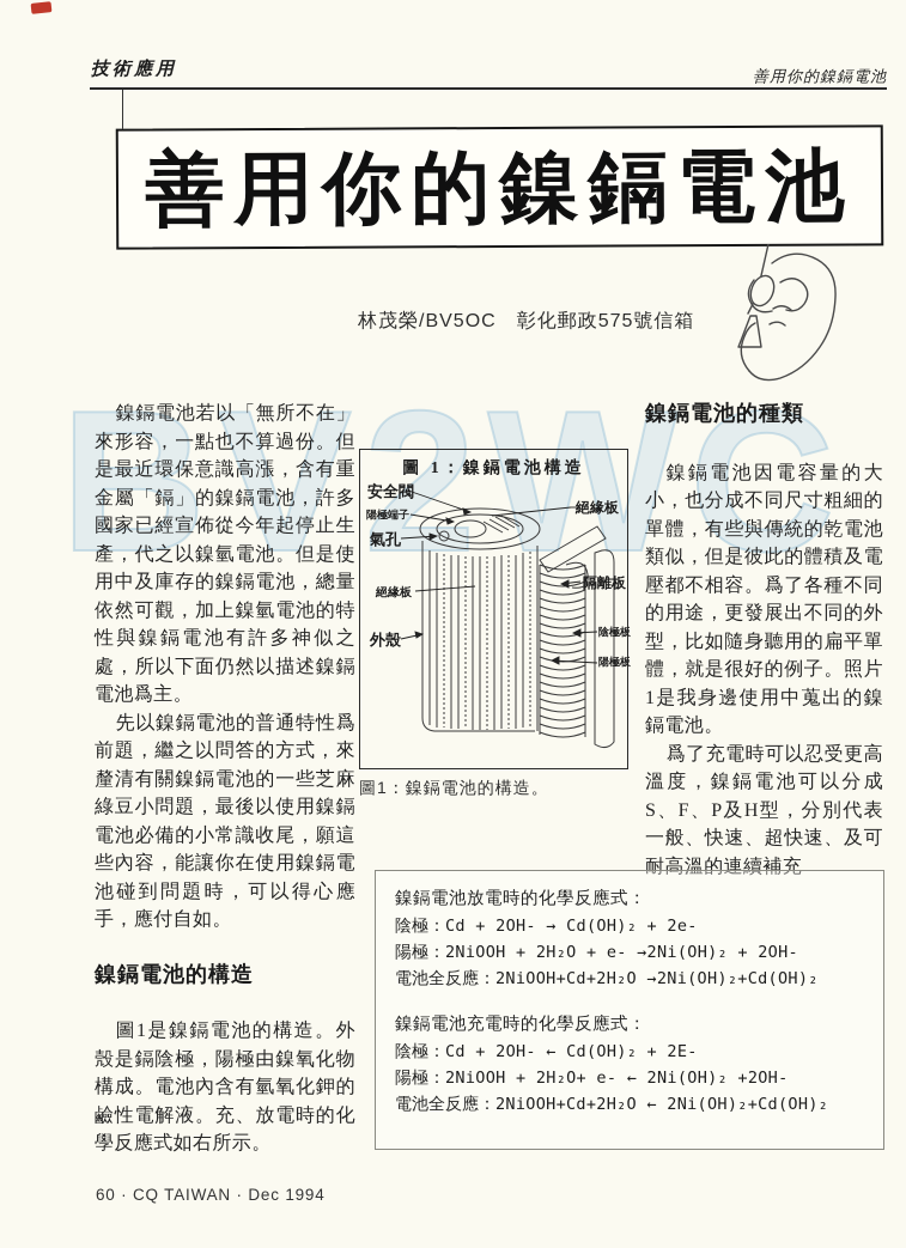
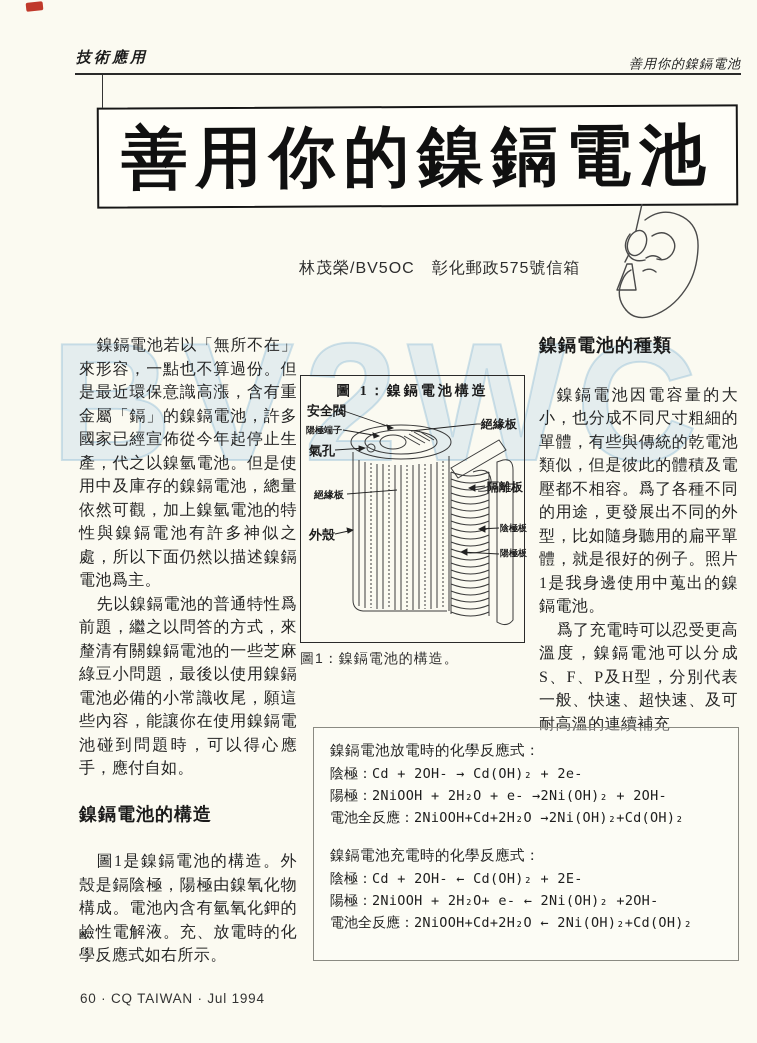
  BV2WC
  技術應用
  善用你的鎳鎘電池
  善用你的鎳鎘電池
  林茂榮/BV5OC 彰化郵政575號信箱
  鎳鎘電池若以「無所不在」來形容，一點也不算過份。但是最近環保意識高漲，含有重金屬「鎘」的鎳鎘電池，許多國家已經宣佈從今年起停止生產，代之以鎳氫電池。但是使用中及庫存的鎳鎘電池，總量依然可觀，加上鎳氫電池的特性與鎳鎘電池有許多神似之處，所以下面仍然以描述鎳鎘電池爲主。
  先以鎳鎘電池的普通特性爲前題，繼之以問答的方式，來釐清有關鎳鎘電池的一些芝麻綠豆小問題，最後以使用鎳鎘電池必備的小常識收尾，願這些內容，能讓你在使用鎳鎘電池碰到問題時，可以得心應手，應付自如。
  鎳鎘電池的構造
  圖1是鎳鎘電池的構造。外殼是鎘陰極，陽極由鎳氧化物構成。電池內含有氫氧化鉀的鹼性電解液。充、放電時的化學反應式如右所示。
  圖 1：鎳鎘電池構造
  安全閥
  陽極端子
  氣孔
  絕緣板
  外殼
  絕緣板
  隔離板
  陰極板
  陽極板
  圖1：鎳鎘電池的構造。
  鎳鎘電池的種類
  鎳鎘電池因電容量的大小，也分成不同尺寸粗細的單體，有些與傳統的乾電池類似，但是彼此的體積及電壓都不相容。爲了各種不同的用途，更發展出不同的外型，比如隨身聽用的扁平單體，就是很好的例子。照片1是我身邊使用中蒐出的鎳鎘電池。
  爲了充電時可以忍受更高溫度，鎳鎘電池可以分成S、F、P及H型，分別代表一般、快速、超快速、及可耐高溫的連續補充
  鎳鎘電池放電時的化學反應式：
  陰極：Cd + 2OH- → Cd(OH)₂ + 2e-
  陽極：2NiOOH + 2H₂O + e- →2Ni(OH)₂ + 2OH-
  電池全反應：2NiOOH+Cd+2H₂O →2Ni(OH)₂+Cd(OH)₂
  鎳鎘電池充電時的化學反應式：
  陰極：Cd + 2OH- ← Cd(OH)₂ + 2E-
  陽極：2NiOOH + 2H₂O+ e- ← 2Ni(OH)₂ +2OH-
  電池全反應：2NiOOH+Cd+2H₂O ← 2Ni(OH)₂+Cd(OH)₂
- 60 · CQ TAIWAN · Dec 1994
+ 60 · CQ TAIWAN · Jul 1994
